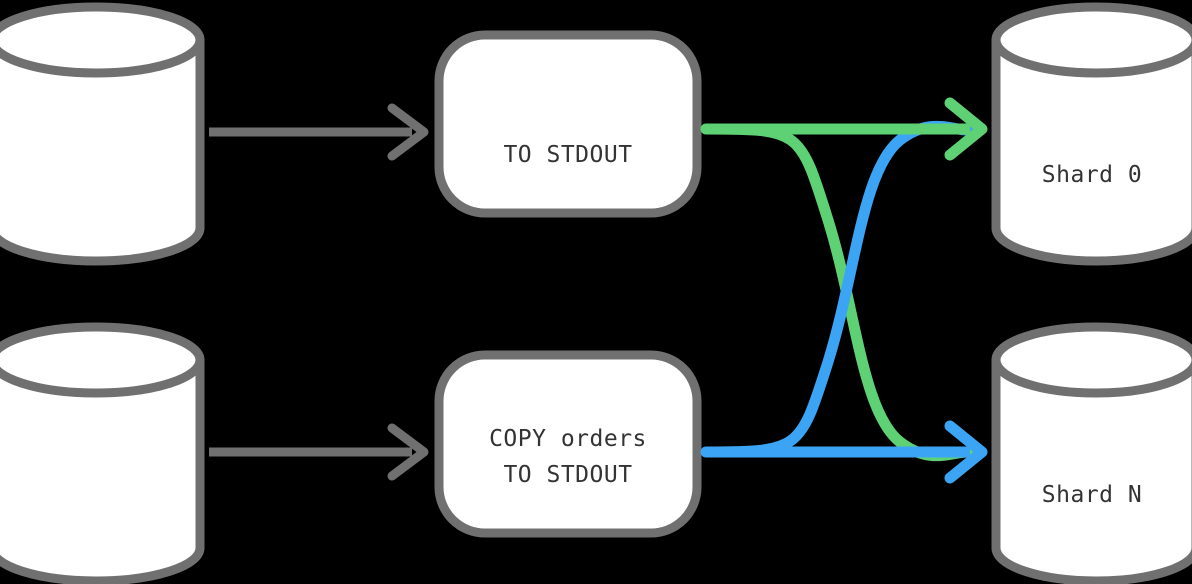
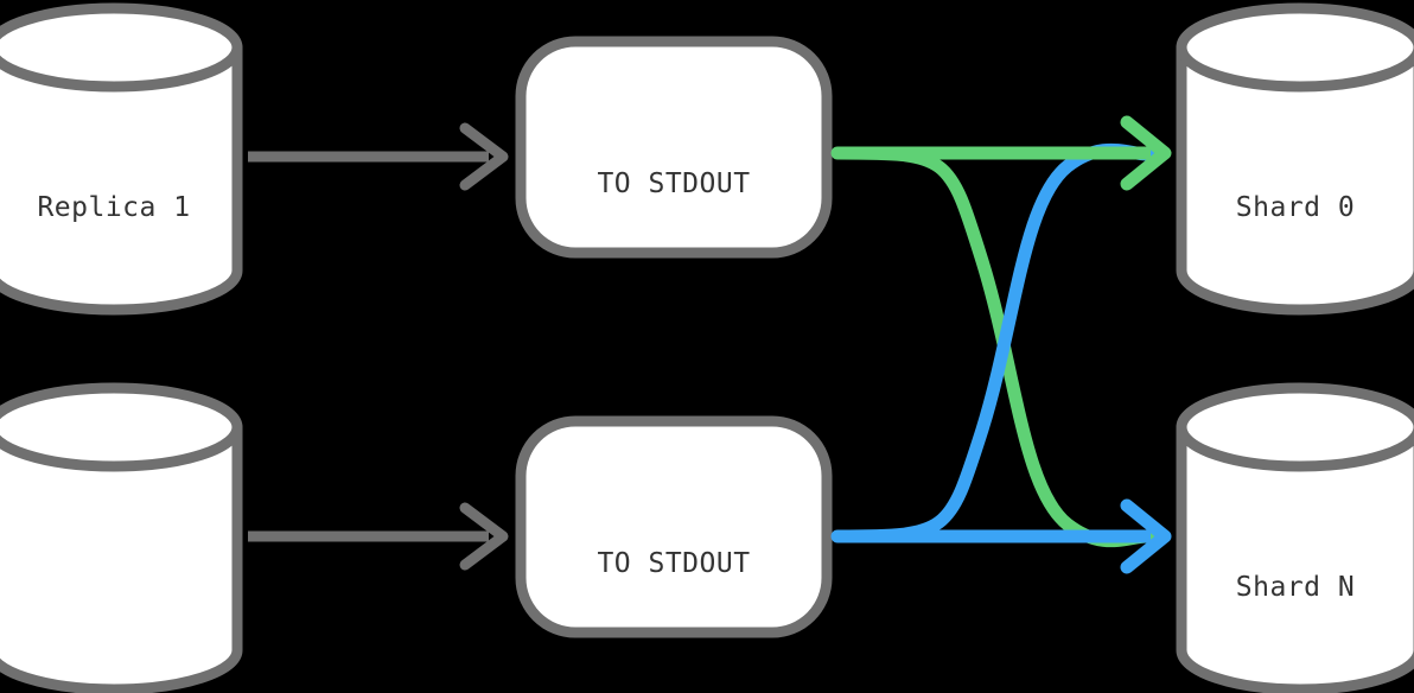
+ Replica 1
  TO STDOUT
- COPY orders
  TO STDOUT
  Shard 0
  Shard N
